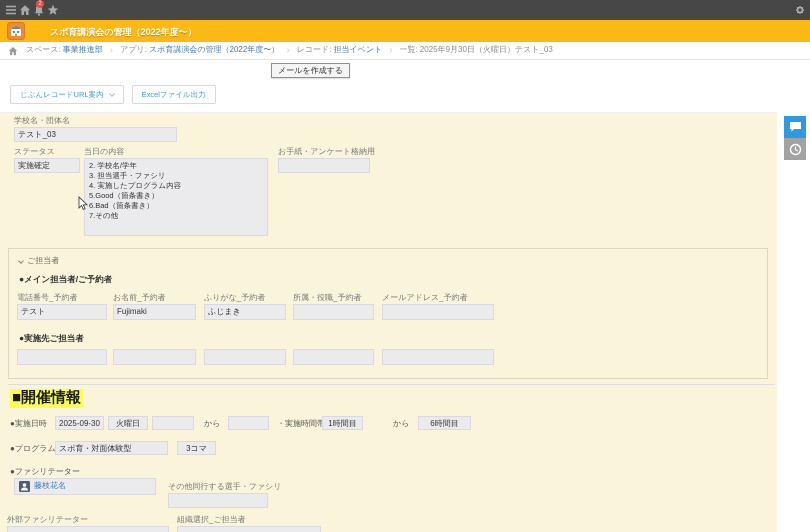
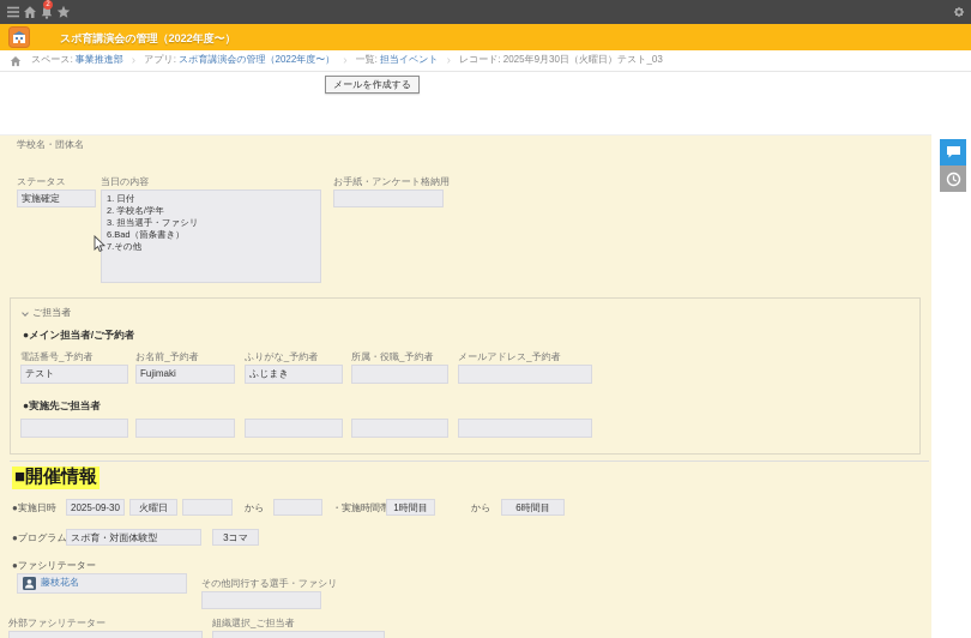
  スポ育講演会の管理（2022年度〜）
  スペース:
  事業推進部
  ›
  アプリ:
  スポ育講演会の管理（2022年度〜）
  ›
- レコード:
+ 一覧:
  担当イベント
  ›
- 一覧:
+ レコード:
  2025年9月30日（火曜日）テスト_03
  メールを作成する
- じぶんレコードURL案内
- Excelファイル出力
  学校名・団体名
- テスト_03
  ステータス
  実施確定
  当日の内容
+ 1. 日付
  2. 学校名/学年
  3. 担当選手・ファシリ
- 4. 実施したプログラム内容
- 5.Good（箇条書き）
  6.Bad（箇条書き）
  7.その他
  お手紙・アンケート格納用
  ご担当者
  ●メイン担当者/ご予約者
  電話番号_予約者
  お名前_予約者
  ふりがな_予約者
  所属・役職_予約者
  メールアドレス_予約者
  テスト
  Fujimaki
  ふじまき
  ●実施先ご担当者
  ■開催情報
  ●実施日時
  2025-09-30
  火曜日
  から
  ・実施時間帯
  1時間目
  から
  6時間目
  ●プログラム
  スポ育・対面体験型
  3コマ
  ●ファシリテーター
  藤枝花名
  その他同行する選手・ファシリ
  外部ファシリテーター
  組織選択_ご担当者
